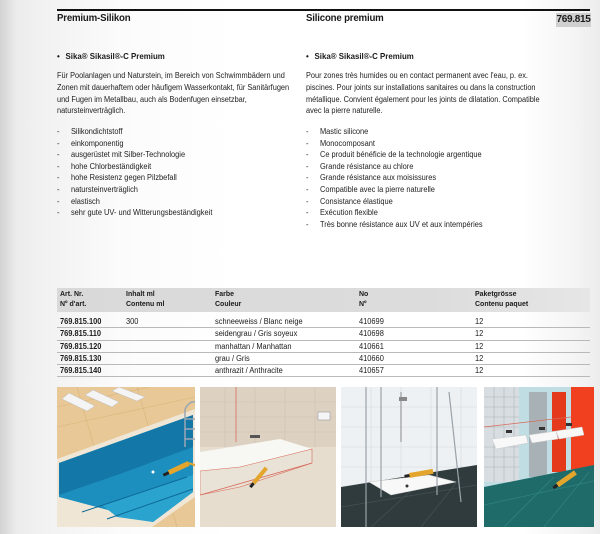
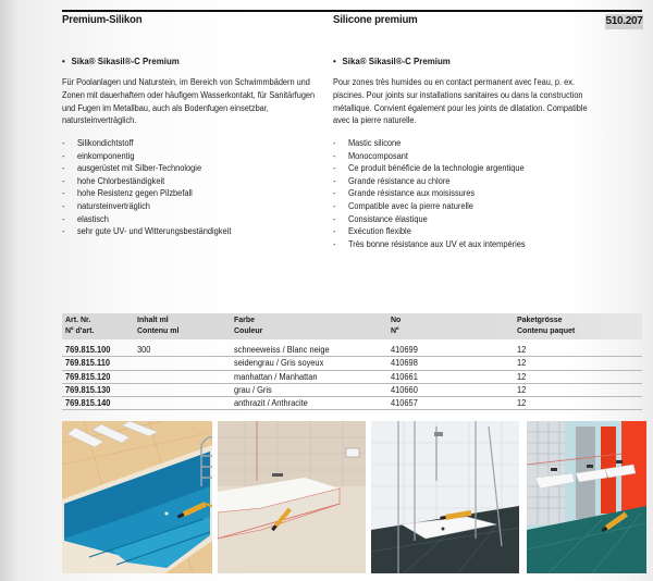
  Premium-Silikon
  Silicone premium
- 769.815
+ 510.207
  • Sika® Sikasil®-C Premium
  Für Poolanlagen und Naturstein, im Bereich von Schwimmbädern und Zonen mit dauerhaftem oder häufigem Wasserkontakt, für Sanitärfugen und Fugen im Metallbau, auch als Bodenfugen einsetzbar, natursteinverträglich.
  - Silikondichtstoff
  - einkomponentig
  - ausgerüstet mit Silber-Technologie
  - hohe Chlorbeständigkeit
  - hohe Resistenz gegen Pilzbefall
  - natursteinverträglich
  - elastisch
  - sehr gute UV- und Witterungsbeständigkeit
  • Sika® Sikasil®-C Premium
  Pour zones très humides ou en contact permanent avec l'eau, p. ex. piscines. Pour joints sur installations sanitaires ou dans la construction métallique. Convient également pour les joints de dilatation. Compatible avec la pierre naturelle.
  - Mastic silicone
  - Monocomposant
  - Ce produit bénéficie de la technologie argentique
  - Grande résistance au chlore
  - Grande résistance aux moisissures
  - Compatible avec la pierre naturelle
  - Consistance élastique
  - Exécution flexible
  - Très bonne résistance aux UV et aux intempéries
  Art. Nr.
  Nº d'art.
  Inhalt ml
  Contenu ml
  Farbe
  Couleur
  No
  Nº
  Paketgrösse
  Contenu paquet
  769.815.100
  300
  schneeweiss / Blanc neige
  410699
  12
  769.815.110
  seidengrau / Gris soyeux
  410698
  12
  769.815.120
  manhattan / Manhattan
  410661
  12
  769.815.130
  grau / Gris
  410660
  12
  769.815.140
  anthrazit / Anthracite
  410657
  12
